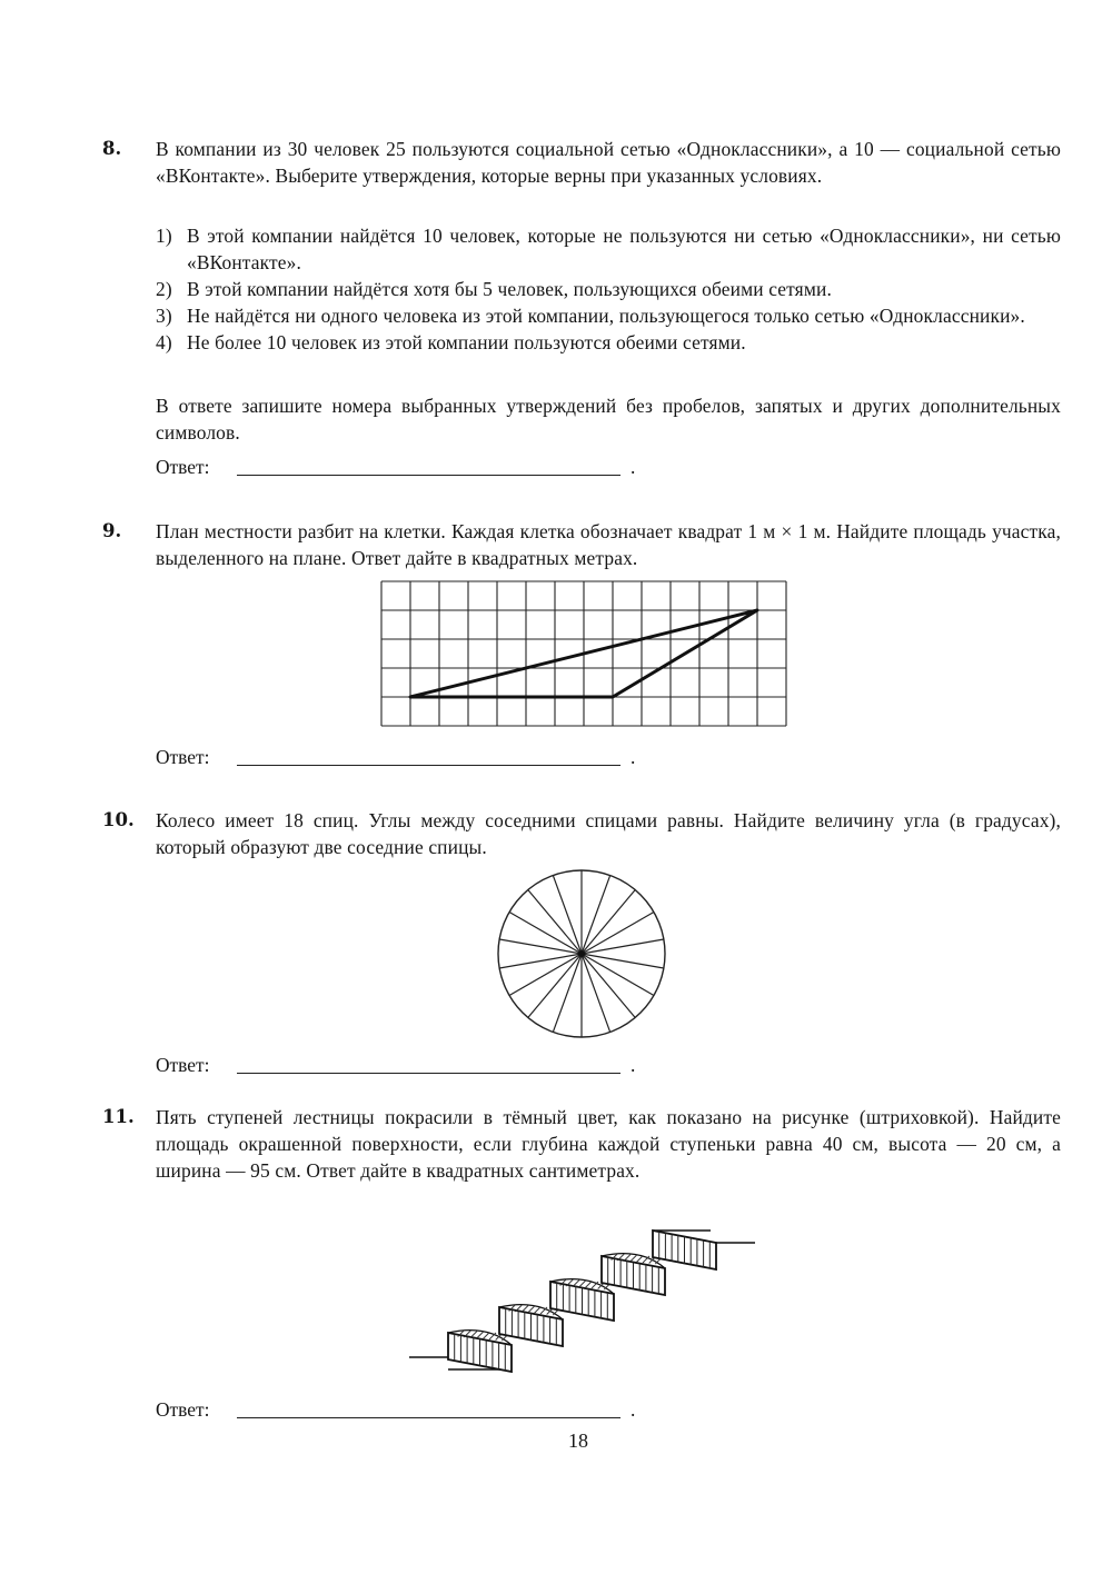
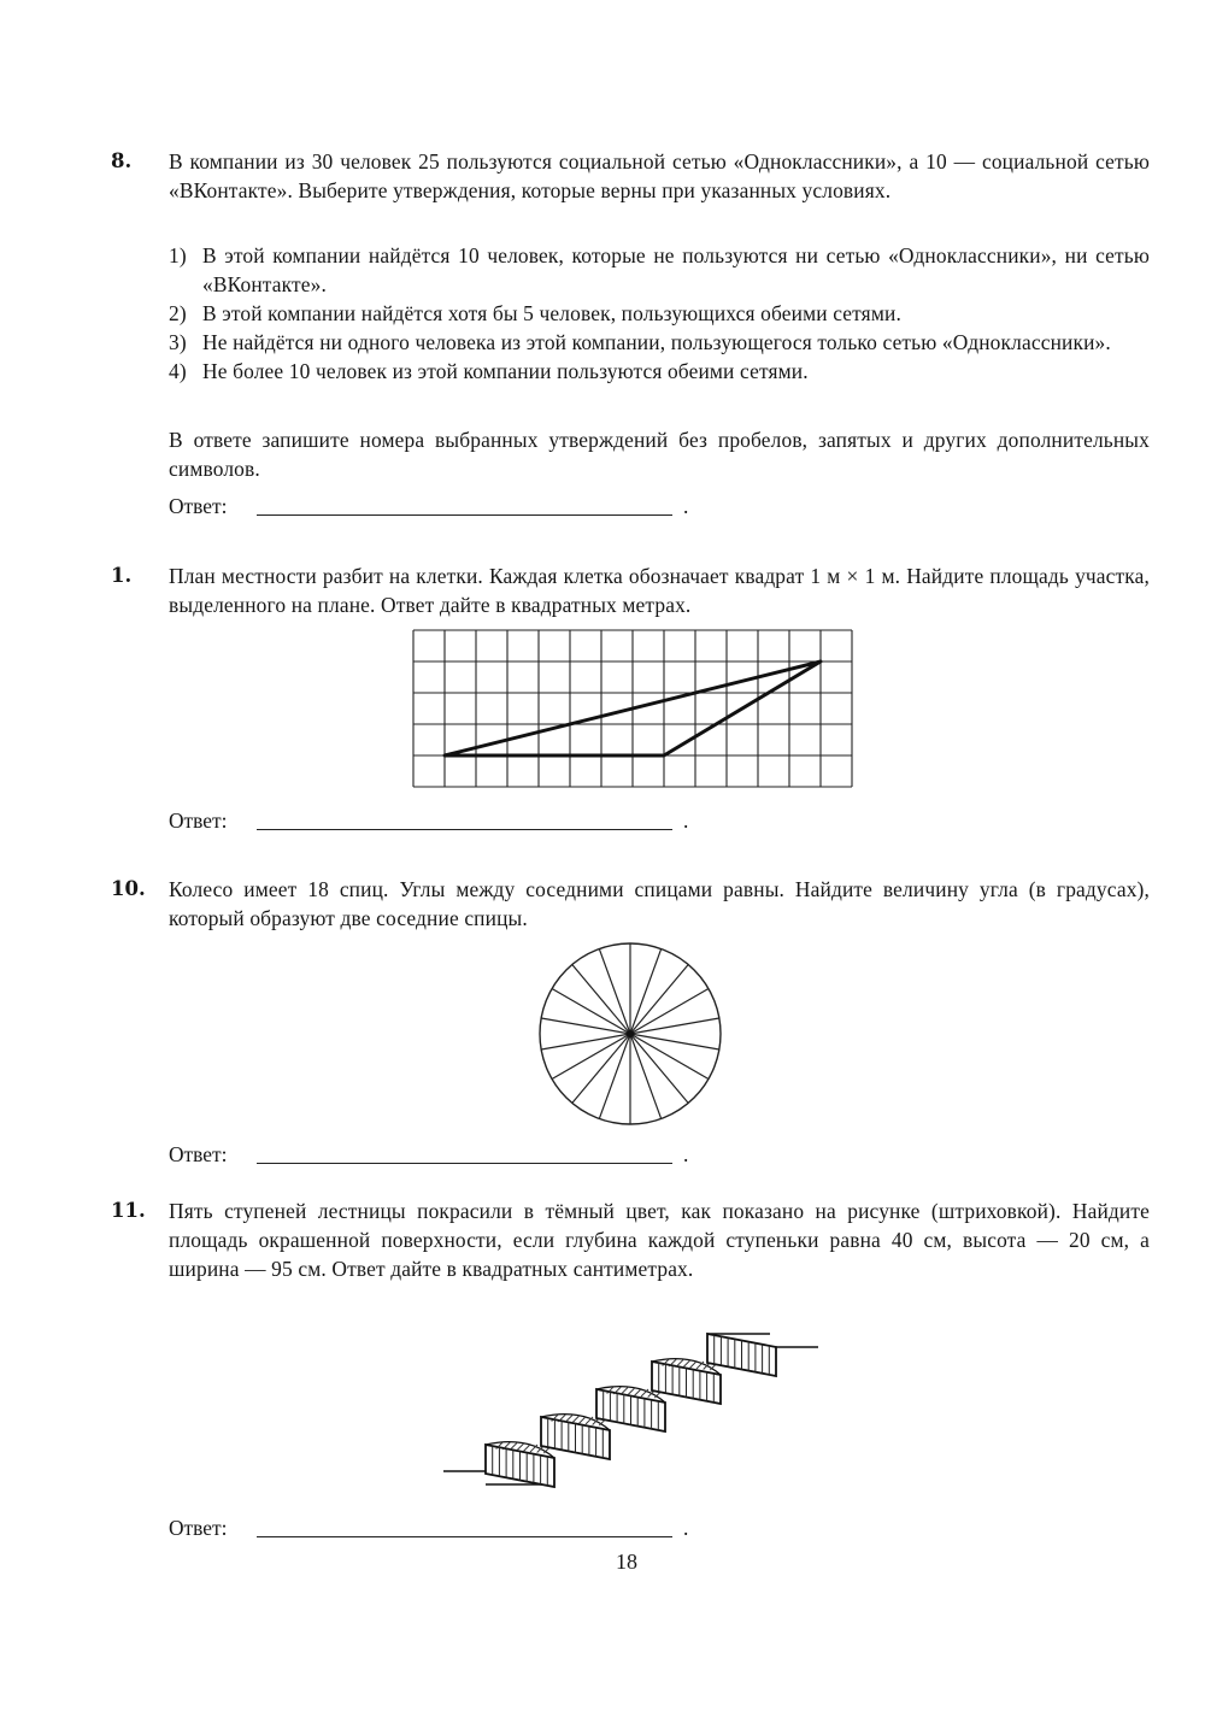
  8.
  В компании из 30 человек 25 пользуются социальной сетью «Одноклассники», а 10 — социальной сетью «ВКонтакте». Выберите утверждения, которые верны при указанных условиях.
  1)
  В этой компании найдётся 10 человек, которые не пользуются ни сетью «Одноклассники», ни сетью «ВКонтакте».
  2)
  В этой компании найдётся хотя бы 5 человек, пользующихся обеими сетями.
  3)
  Не найдётся ни одного человека из этой компании, пользующегося только сетью «Одноклассники».
  4)
  Не более 10 человек из этой компании пользуются обеими сетями.
  В ответе запишите номера выбранных утверждений без пробелов, запятых и других дополнительных символов.
  Ответ:
  .
- 9.
+ 1.
  План местности разбит на клетки. Каждая клетка обозначает квадрат 1 м × 1 м. Найдите площадь участка, выделенного на плане. Ответ дайте в квадратных метрах.
  Ответ:
  .
  10.
  Колесо имеет 18 спиц. Углы между соседними спицами равны. Найдите величину угла (в градусах), который образуют две соседние спицы.
  Ответ:
  .
  11.
  Пять ступеней лестницы покрасили в тёмный цвет, как показано на рисунке (штриховкой). Найдите площадь окрашенной поверхности, если глубина каждой ступеньки равна 40 см, высота — 20 см, а ширина — 95 см. Ответ дайте в квадратных сантиметрах.
  Ответ:
  .
  18
